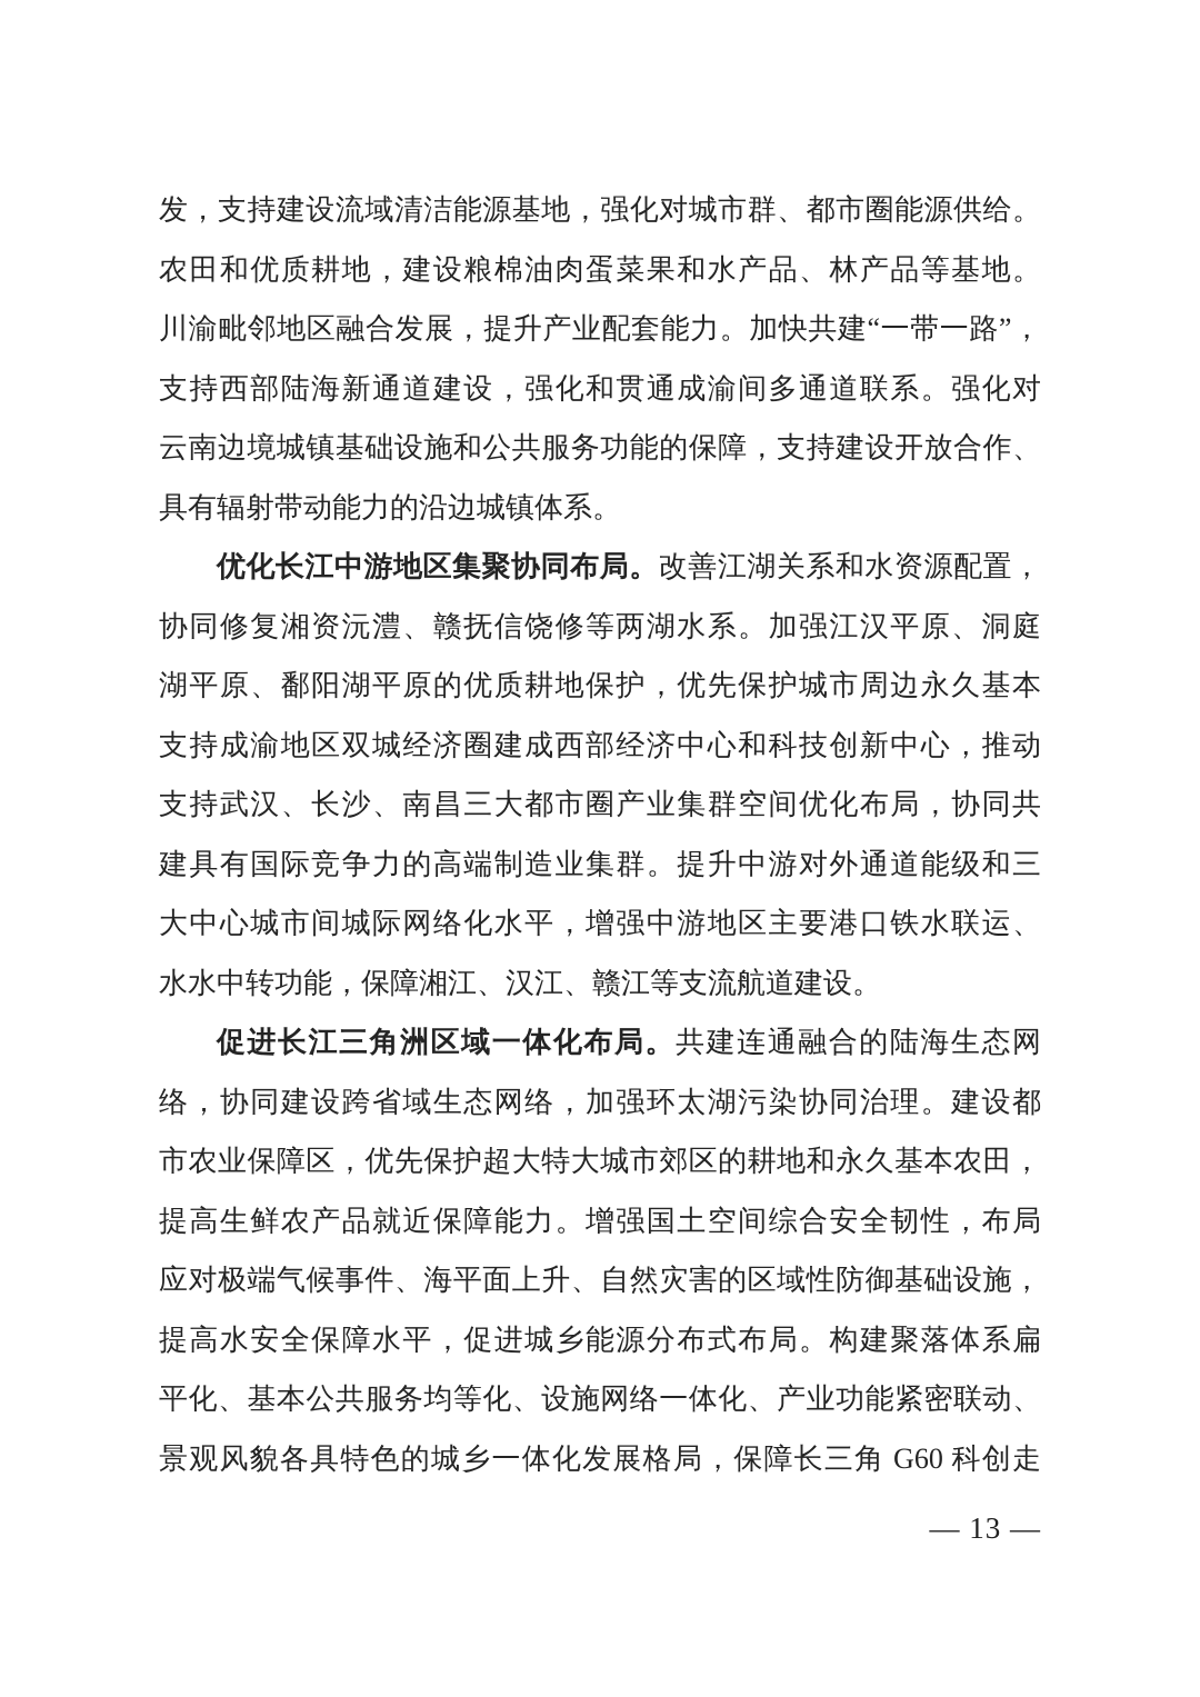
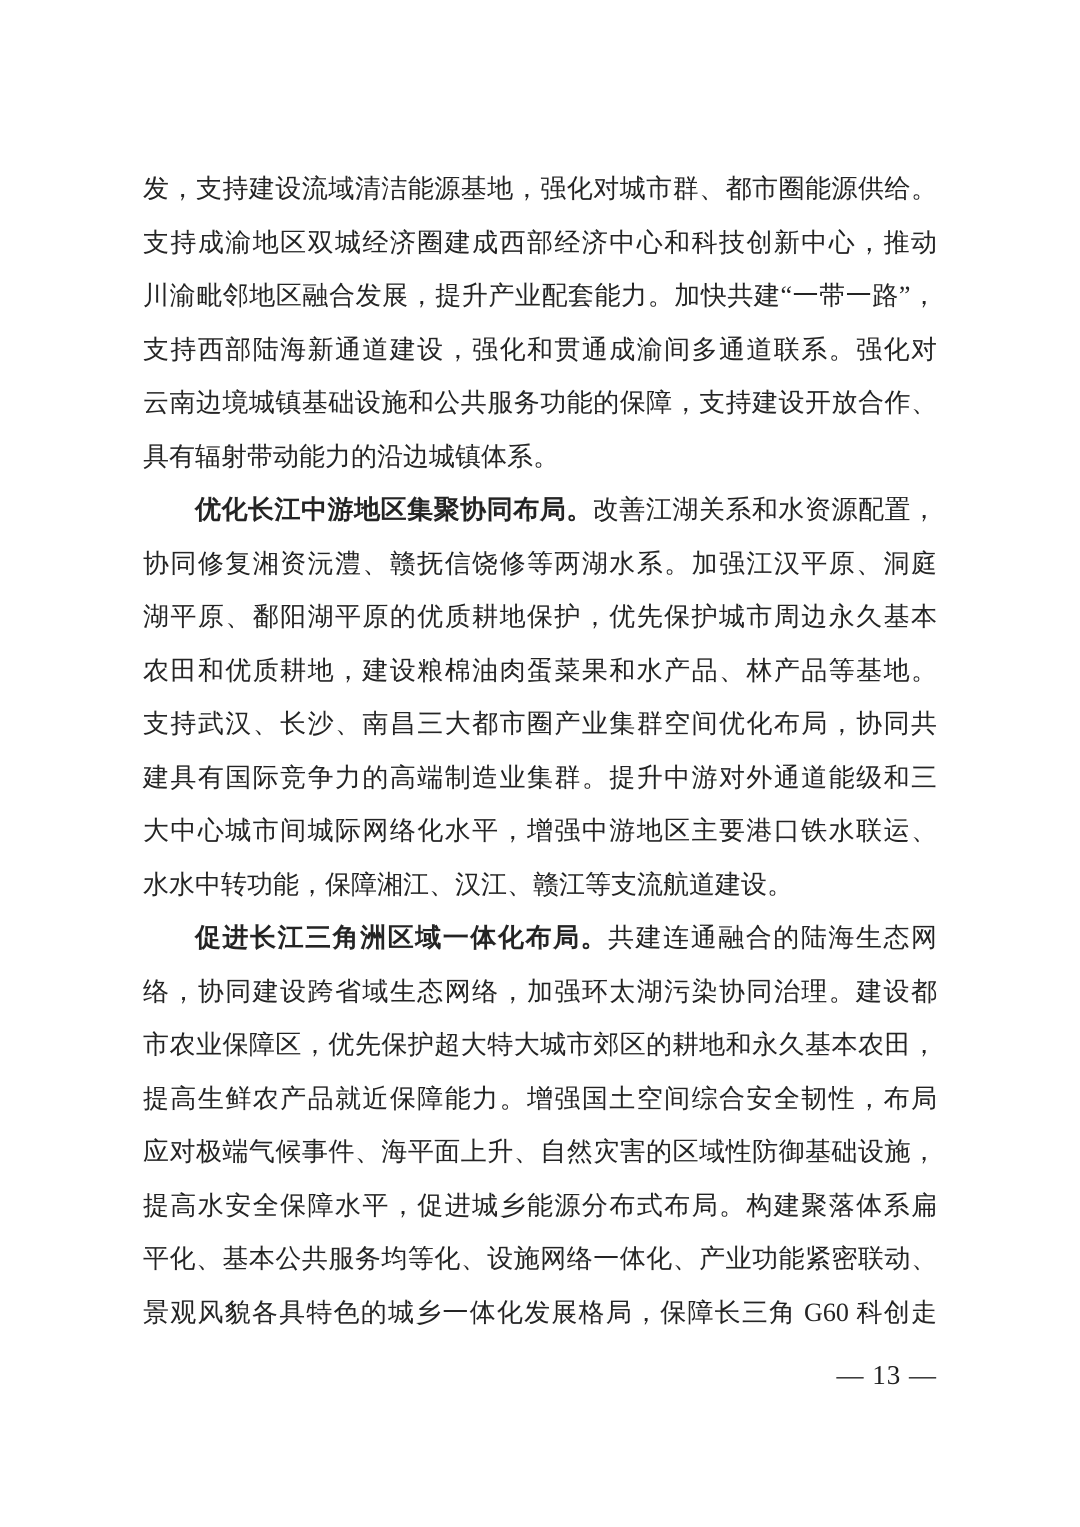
  发，支持建设流域清洁能源基地，强化对城市群、都市圈能源供给。
- 农田和优质耕地，建设粮棉油肉蛋菜果和水产品、林产品等基地。
+ 支持成渝地区双城经济圈建成西部经济中心和科技创新中心，推动
  川渝毗邻地区融合发展，提升产业配套能力。加快共建“一带一路”，
  支持西部陆海新通道建设，强化和贯通成渝间多通道联系。强化对
  云南边境城镇基础设施和公共服务功能的保障，支持建设开放合作、
  具有辐射带动能力的沿边城镇体系。
  优化长江中游地区集聚协同布局。改善江湖关系和水资源配置，
  协同修复湘资沅澧、赣抚信饶修等两湖水系。加强江汉平原、洞庭
  湖平原、鄱阳湖平原的优质耕地保护，优先保护城市周边永久基本
- 支持成渝地区双城经济圈建成西部经济中心和科技创新中心，推动
+ 农田和优质耕地，建设粮棉油肉蛋菜果和水产品、林产品等基地。
  支持武汉、长沙、南昌三大都市圈产业集群空间优化布局，协同共
  建具有国际竞争力的高端制造业集群。提升中游对外通道能级和三
  大中心城市间城际网络化水平，增强中游地区主要港口铁水联运、
  水水中转功能，保障湘江、汉江、赣江等支流航道建设。
  促进长江三角洲区域一体化布局。共建连通融合的陆海生态网
  络，协同建设跨省域生态网络，加强环太湖污染协同治理。建设都
  市农业保障区，优先保护超大特大城市郊区的耕地和永久基本农田，
  提高生鲜农产品就近保障能力。增强国土空间综合安全韧性，布局
  应对极端气候事件、海平面上升、自然灾害的区域性防御基础设施，
  提高水安全保障水平，促进城乡能源分布式布局。构建聚落体系扁
  平化、基本公共服务均等化、设施网络一体化、产业功能紧密联动、
  景观风貌各具特色的城乡一体化发展格局，保障长三角 G60 科创走
  — 13 —
